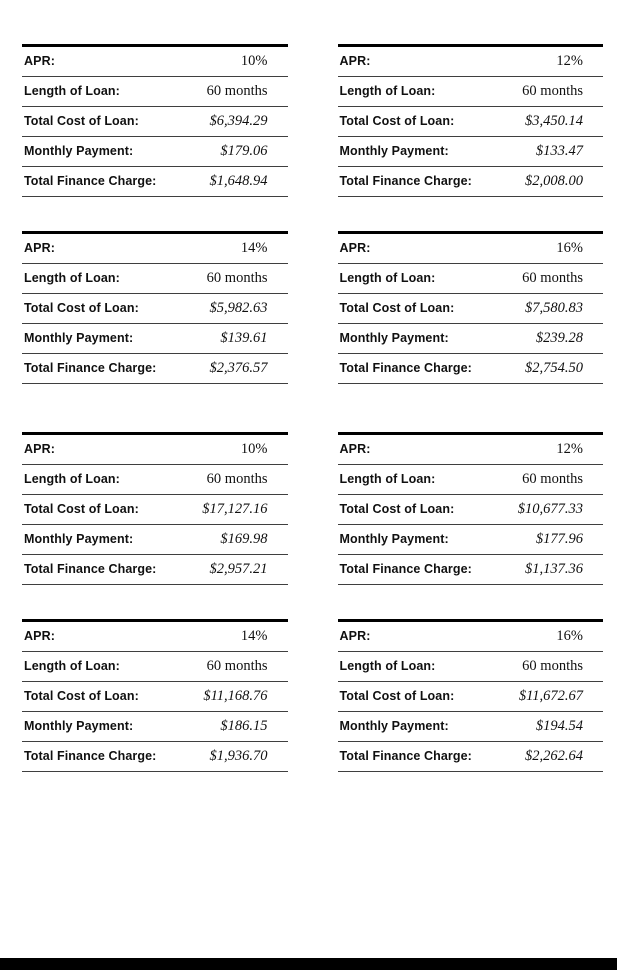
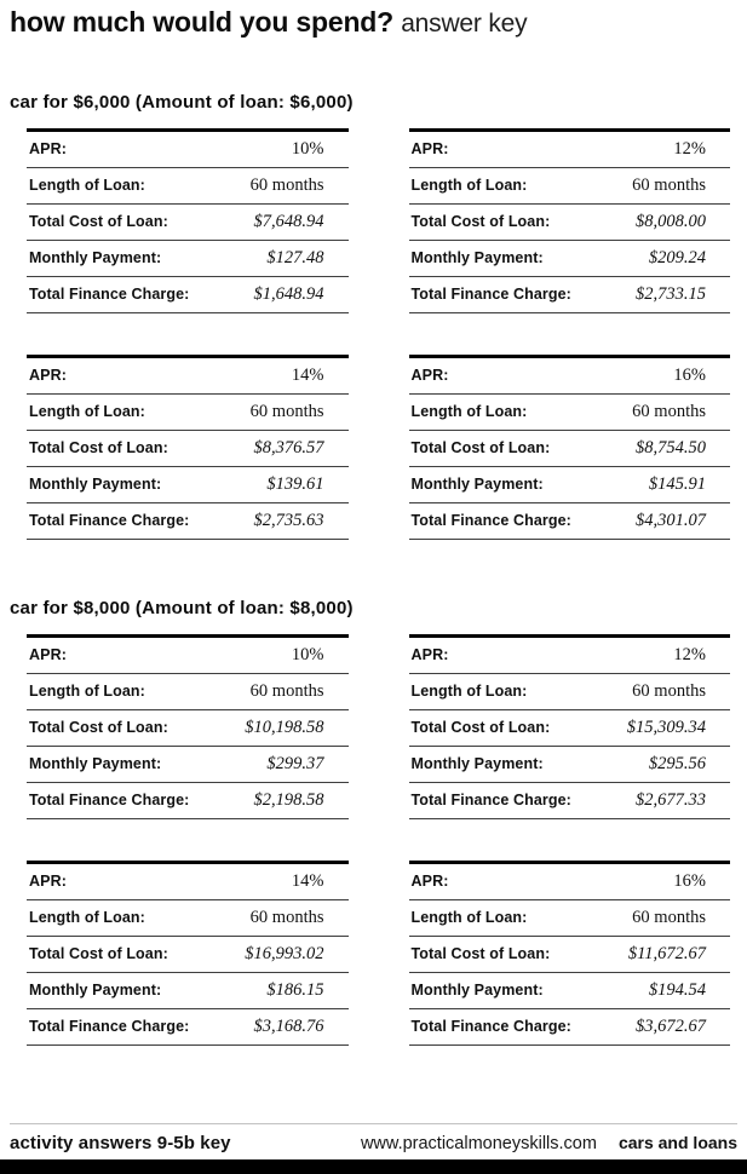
+ how much would you spend? answer key
+ car for $6,000 (Amount of loan: $6,000)
  APR:
  10%
  Length of Loan:
  60 months
  Total Cost of Loan:
- $6,394.29
+ $7,648.94
  Monthly Payment:
- $179.06
+ $127.48
  Total Finance Charge:
  $1,648.94
  APR:
  12%
  Length of Loan:
  60 months
  Total Cost of Loan:
- $3,450.14
+ $8,008.00
  Monthly Payment:
- $133.47
+ $209.24
  Total Finance Charge:
- $2,008.00
+ $2,733.15
  APR:
  14%
  Length of Loan:
  60 months
  Total Cost of Loan:
- $5,982.63
+ $8,376.57
  Monthly Payment:
  $139.61
  Total Finance Charge:
- $2,376.57
+ $2,735.63
  APR:
  16%
  Length of Loan:
  60 months
  Total Cost of Loan:
- $7,580.83
+ $8,754.50
  Monthly Payment:
- $239.28
+ $145.91
  Total Finance Charge:
- $2,754.50
+ $4,301.07
+ car for $8,000 (Amount of loan: $8,000)
  APR:
  10%
  Length of Loan:
  60 months
  Total Cost of Loan:
- $17,127.16
+ $10,198.58
  Monthly Payment:
- $169.98
+ $299.37
  Total Finance Charge:
- $2,957.21
+ $2,198.58
  APR:
  12%
  Length of Loan:
  60 months
  Total Cost of Loan:
- $10,677.33
+ $15,309.34
  Monthly Payment:
- $177.96
+ $295.56
  Total Finance Charge:
- $1,137.36
+ $2,677.33
  APR:
  14%
  Length of Loan:
  60 months
  Total Cost of Loan:
- $11,168.76
+ $16,993.02
  Monthly Payment:
  $186.15
  Total Finance Charge:
- $1,936.70
+ $3,168.76
  APR:
  16%
  Length of Loan:
  60 months
  Total Cost of Loan:
  $11,672.67
  Monthly Payment:
  $194.54
  Total Finance Charge:
- $2,262.64
+ $3,672.67
+ activity answers 9-5b key
+ www.practicalmoneyskills.com
+ cars and loans
